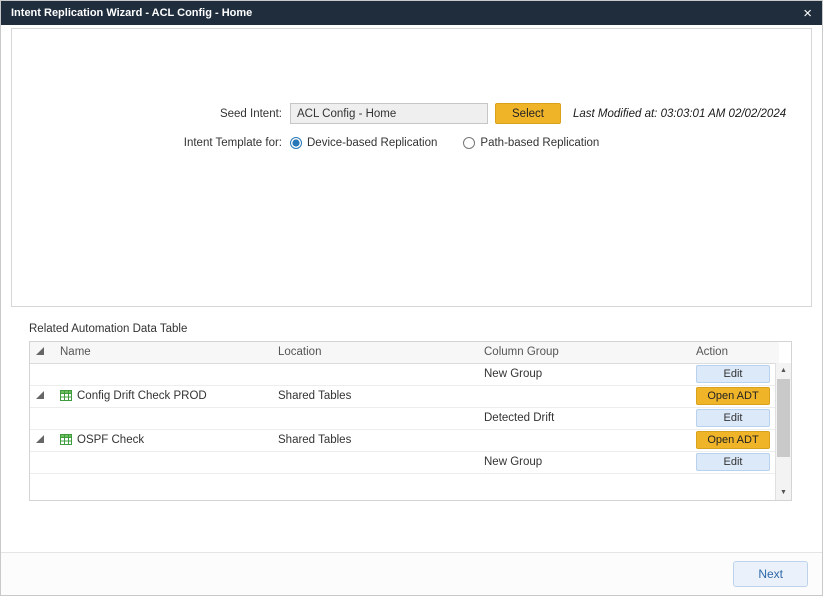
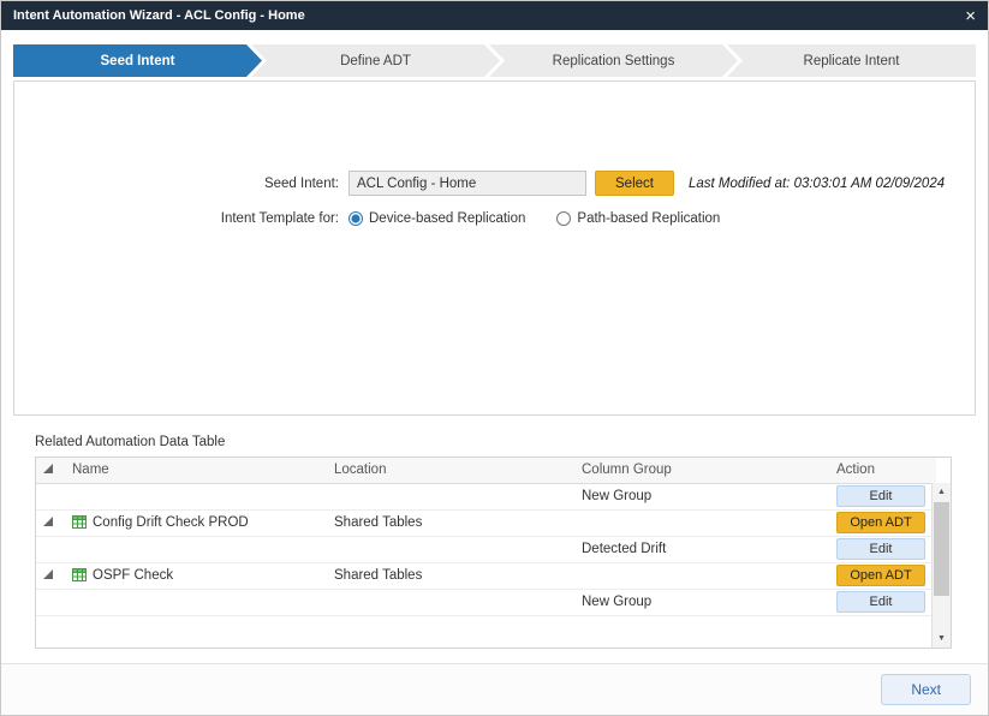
- Intent Replication Wizard - ACL Config - Home
+ Intent Automation Wizard - ACL Config - Home
  ×
+ Seed Intent
+ Define ADT
+ Replication Settings
+ Replicate Intent
  Seed Intent:
  ACL Config - Home
  Select
- Last Modified at: 03:03:01 AM 02/02/2024
+ Last Modified at: 03:03:01 AM 02/09/2024
  Intent Template for:
  Device-based Replication
  Path-based Replication
  Related Automation Data Table
  	Name	Location	Column Group	Action
  			New Group	Edit
  	Config Drift Check PROD	Shared Tables		Open ADT
  			Detected Drift	Edit
  	OSPF Check	Shared Tables		Open ADT
  			New Group	Edit
  Next
